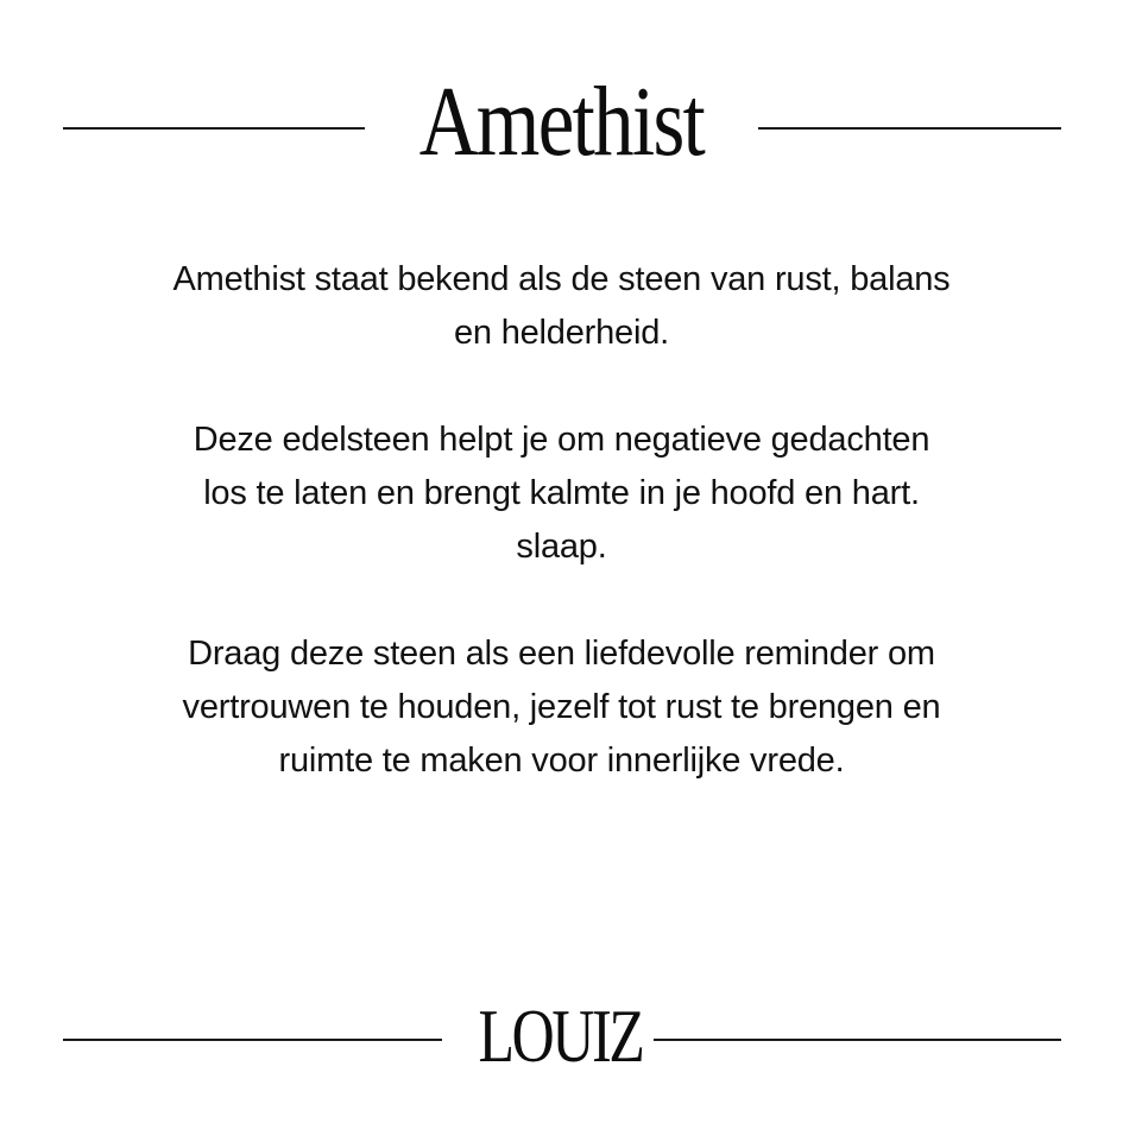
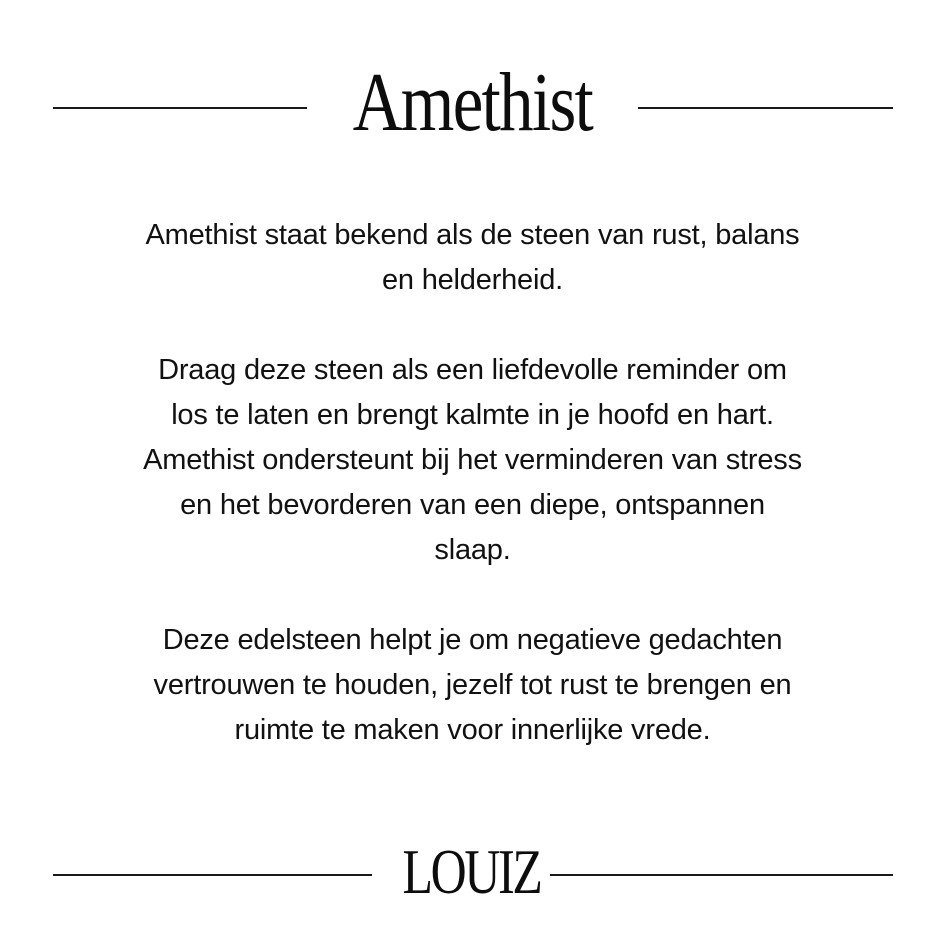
  Amethist
  Amethist staat bekend als de steen van rust, balans
  en helderheid.
- Deze edelsteen helpt je om negatieve gedachten
+ Draag deze steen als een liefdevolle reminder om
  los te laten en brengt kalmte in je hoofd en hart.
+ Amethist ondersteunt bij het verminderen van stress
+ en het bevorderen van een diepe, ontspannen
  slaap.
- Draag deze steen als een liefdevolle reminder om
+ Deze edelsteen helpt je om negatieve gedachten
  vertrouwen te houden, jezelf tot rust te brengen en
  ruimte te maken voor innerlijke vrede.
  LOUIZ
